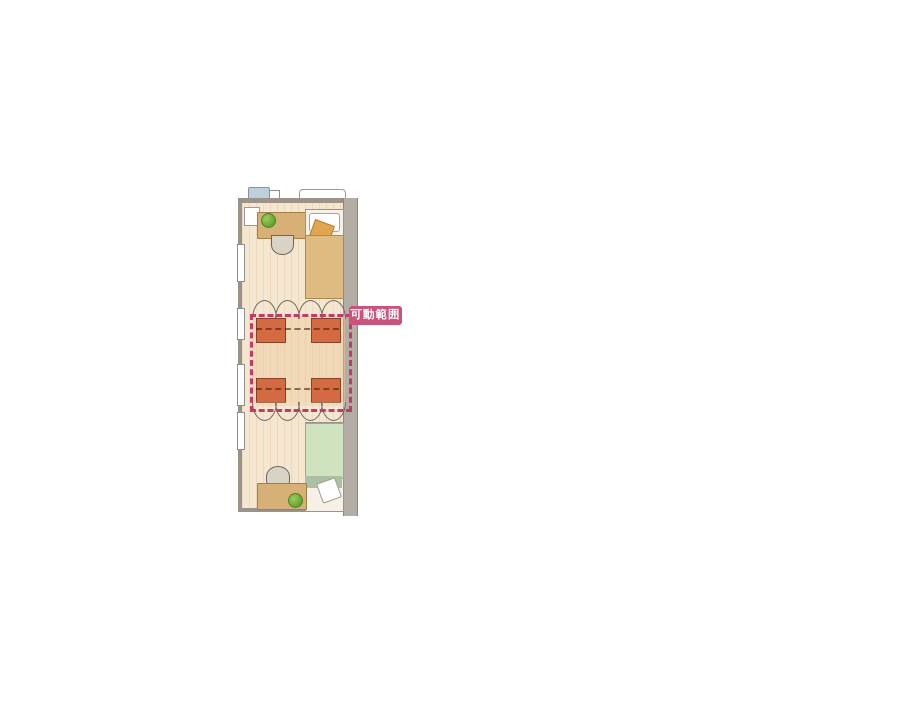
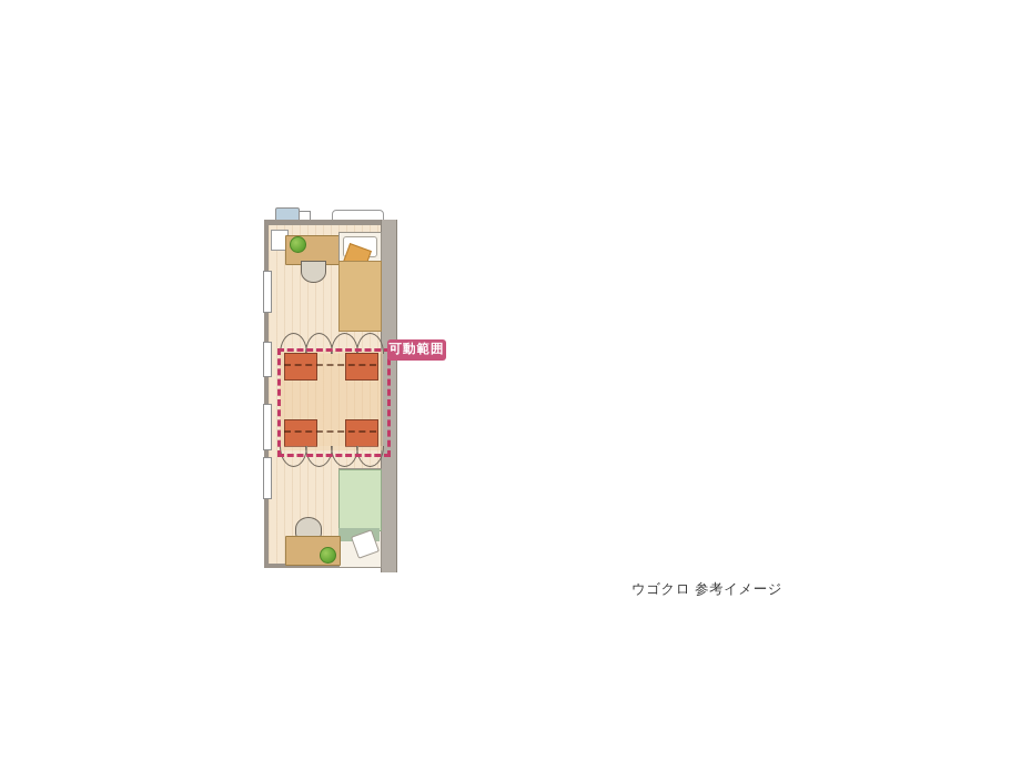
  可動範囲
+ ウゴクロ 参考イメージ
